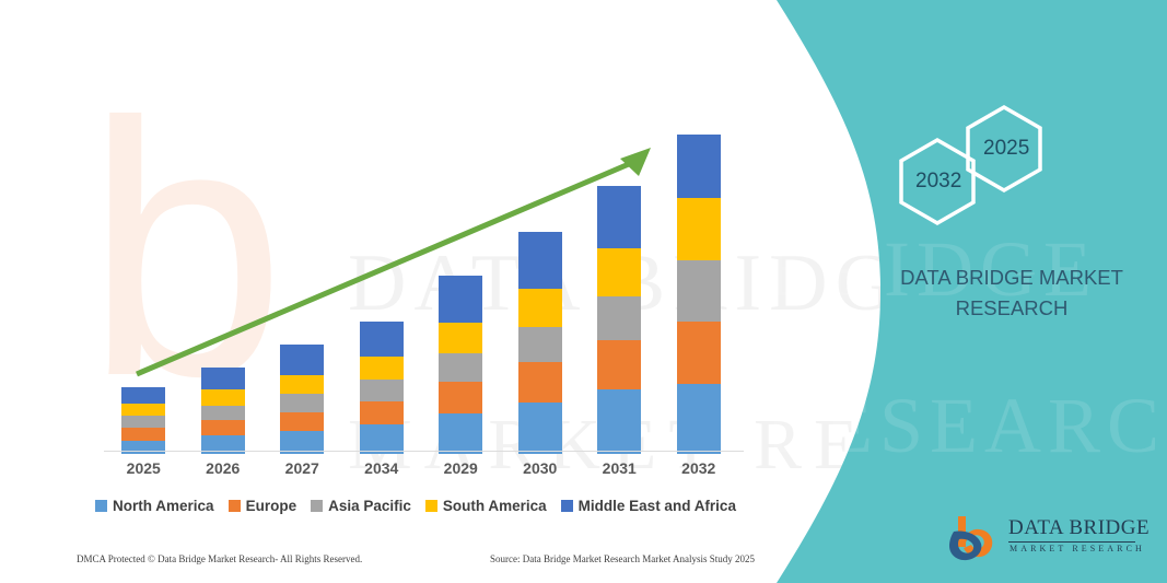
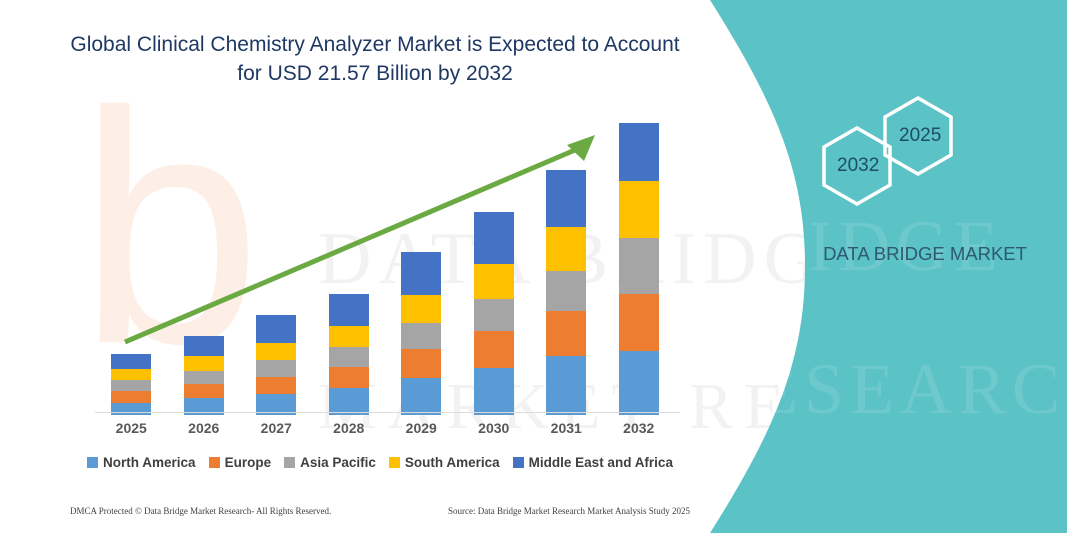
  b
+ Global Clinical Chemistry Analyzer Market is Expected to Account
+ for USD 21.57 Billion by 2032
  2025
  2026
  2027
- 2034
+ 2028
  2029
  2030
  2031
  2032
  North America
  Europe
  Asia Pacific
  South America
  Middle East and Africa
  DMCA Protected © Data Bridge Market Research- All Rights Reserved.
  Source: Data Bridge Market Research Market Analysis Study 2025
  BRIDGE
  RESEARC
  2025
  2032
  DATA BRIDGE MARKET
- RESEARCH
- DATA BRIDGE
- MARKET RESEARCH
